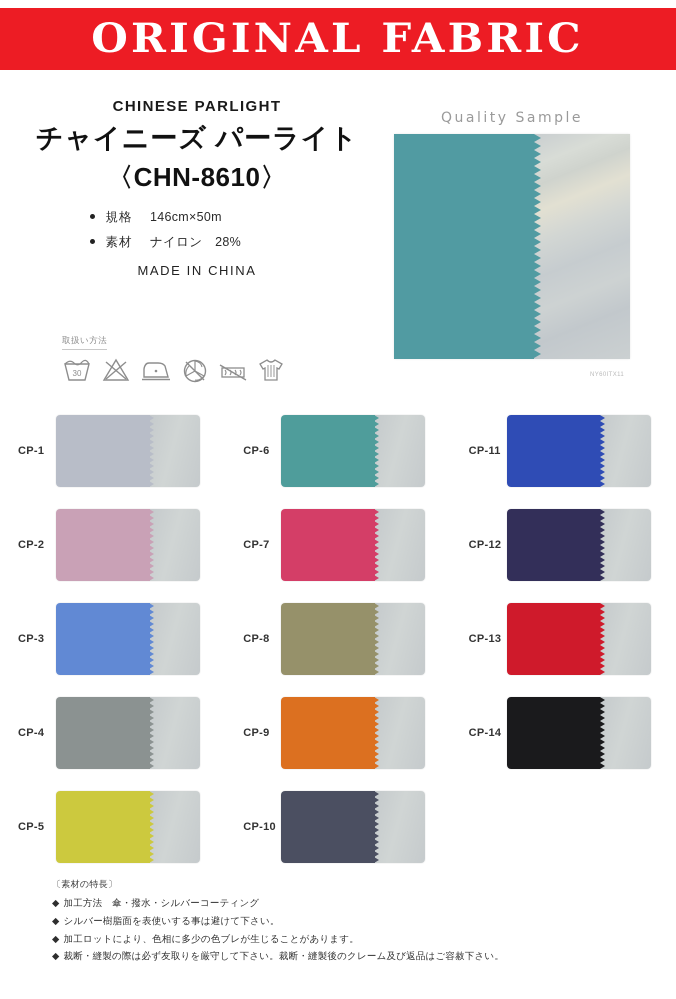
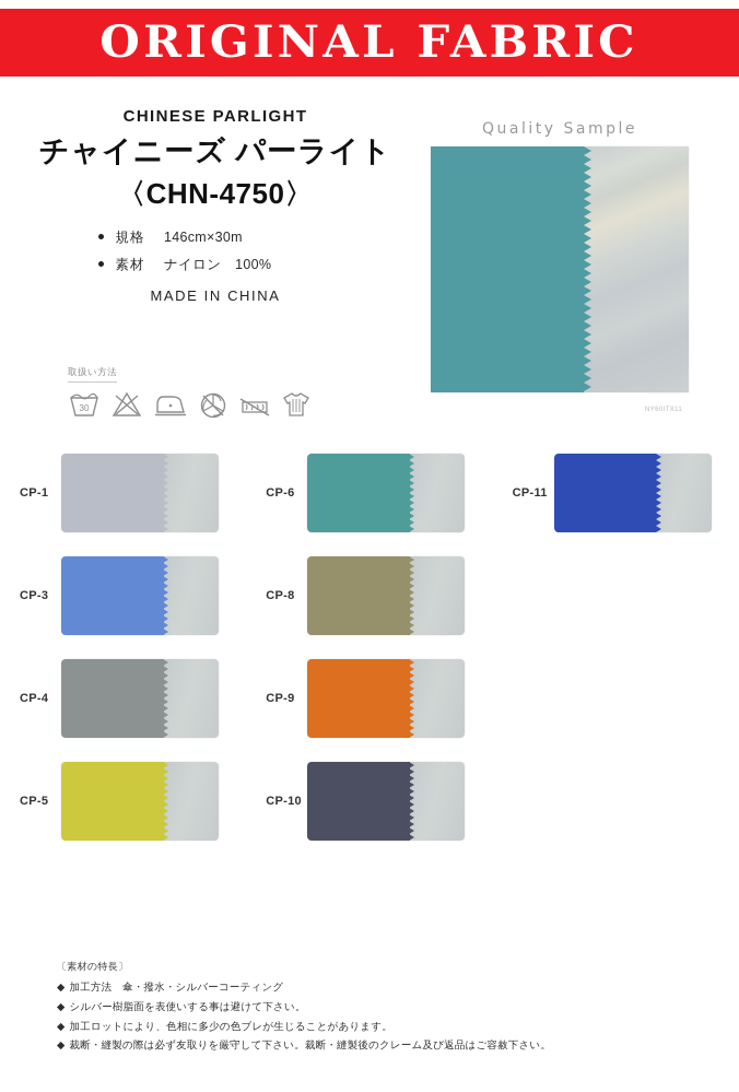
  ORIGINAL FABRIC
  CHINESE PARLIGHT
  チャイニーズ パーライト
- 〈CHN-8610〉
+ 〈CHN-4750〉
- 規格 146cm×50m
+ 規格 146cm×30m
- 素材 ナイロン 28%
+ 素材 ナイロン 100%
  MADE IN CHINA
  取扱い方法
  30
  Quality Sample
  CP-1
  CP-6
  CP-11
- CP-2
- CP-7
- CP-12
  CP-3
  CP-8
- CP-13
  CP-4
  CP-9
- CP-14
  CP-5
  CP-10
  〔素材の特長〕
  ◆ 加工方法 傘・撥水・シルバーコーティング
  ◆ シルバー樹脂面を表使いする事は避けて下さい。
  ◆ 加工ロットにより、色相に多少の色ブレが生じることがあります。
  ◆ 裁断・縫製の際は必ず友取りを厳守して下さい。裁断・縫製後のクレーム及び返品はご容赦下さい。
